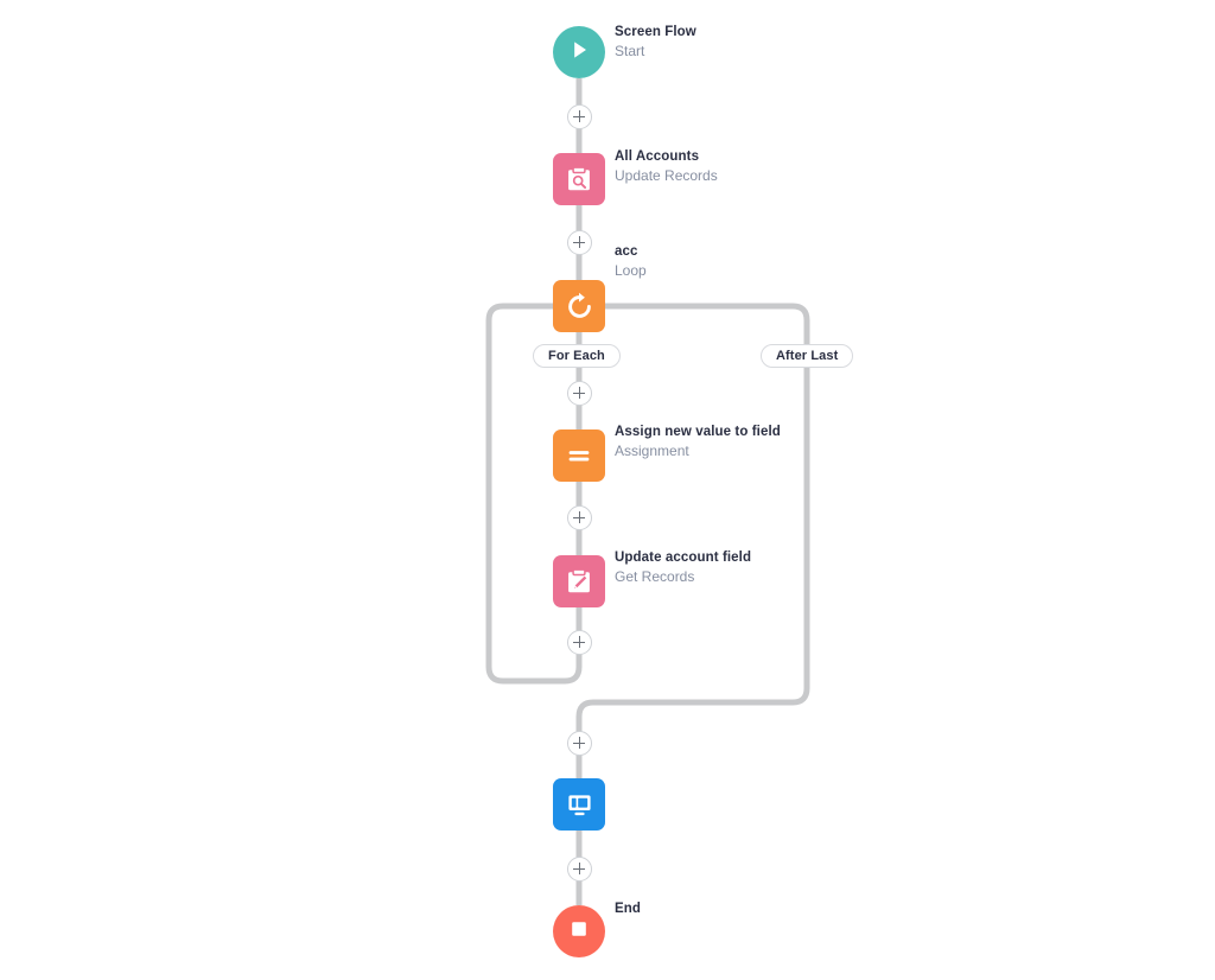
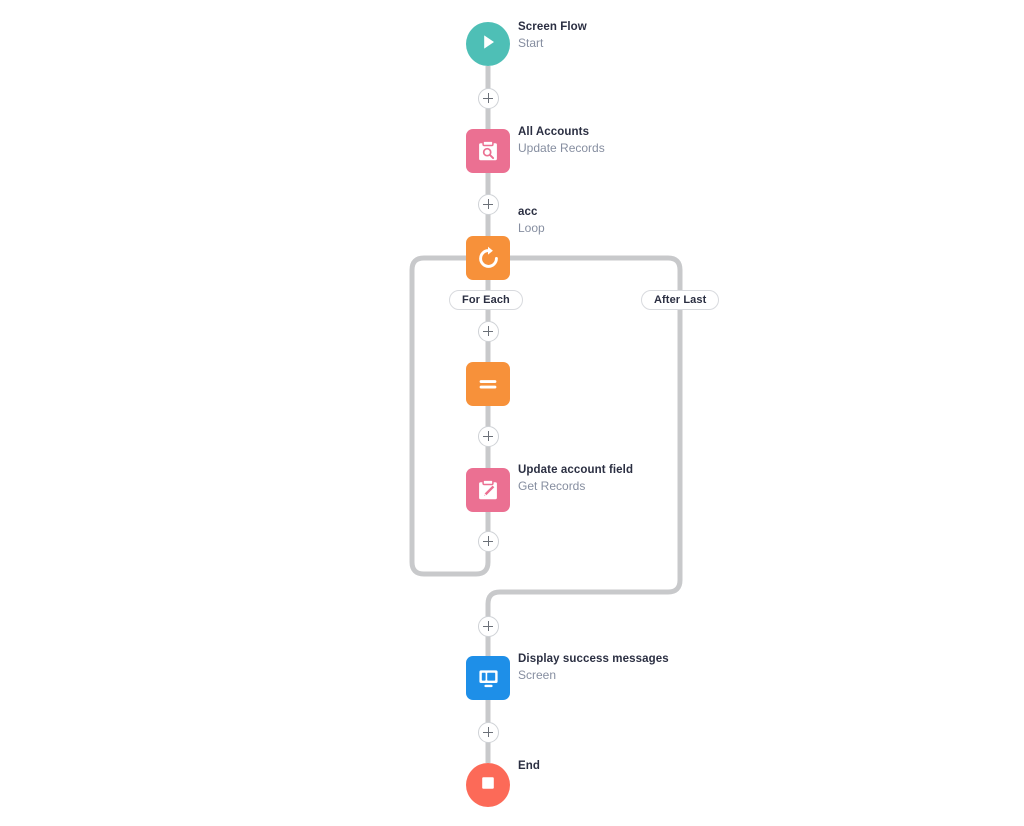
  Screen Flow
  Start
  All Accounts
  Update Records
  acc
  Loop
  For Each
  After Last
- Assign new value to field
- Assignment
  Update account field
  Get Records
+ Display success messages
+ Screen
  End
